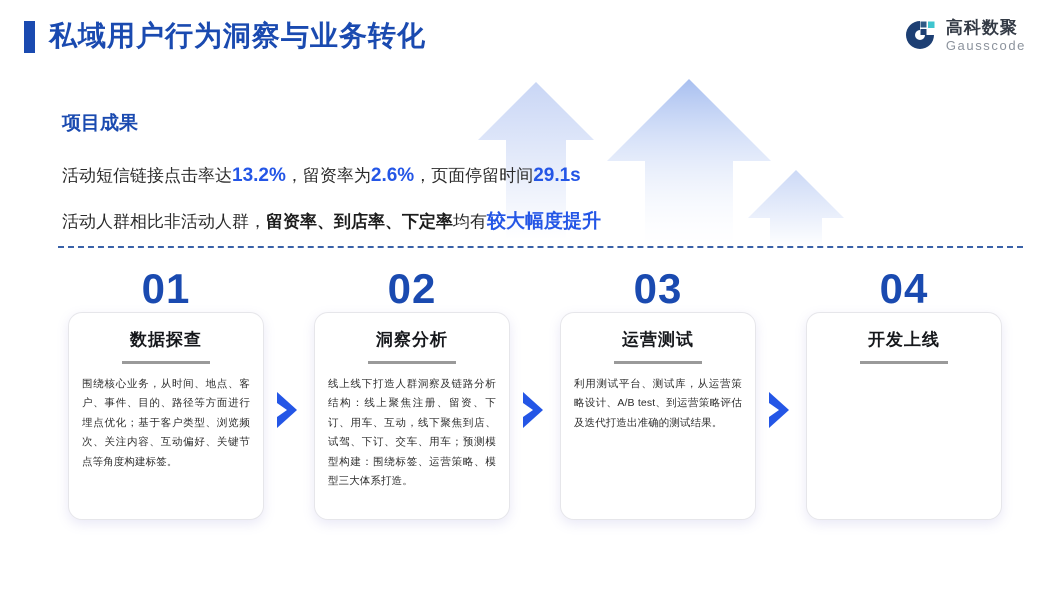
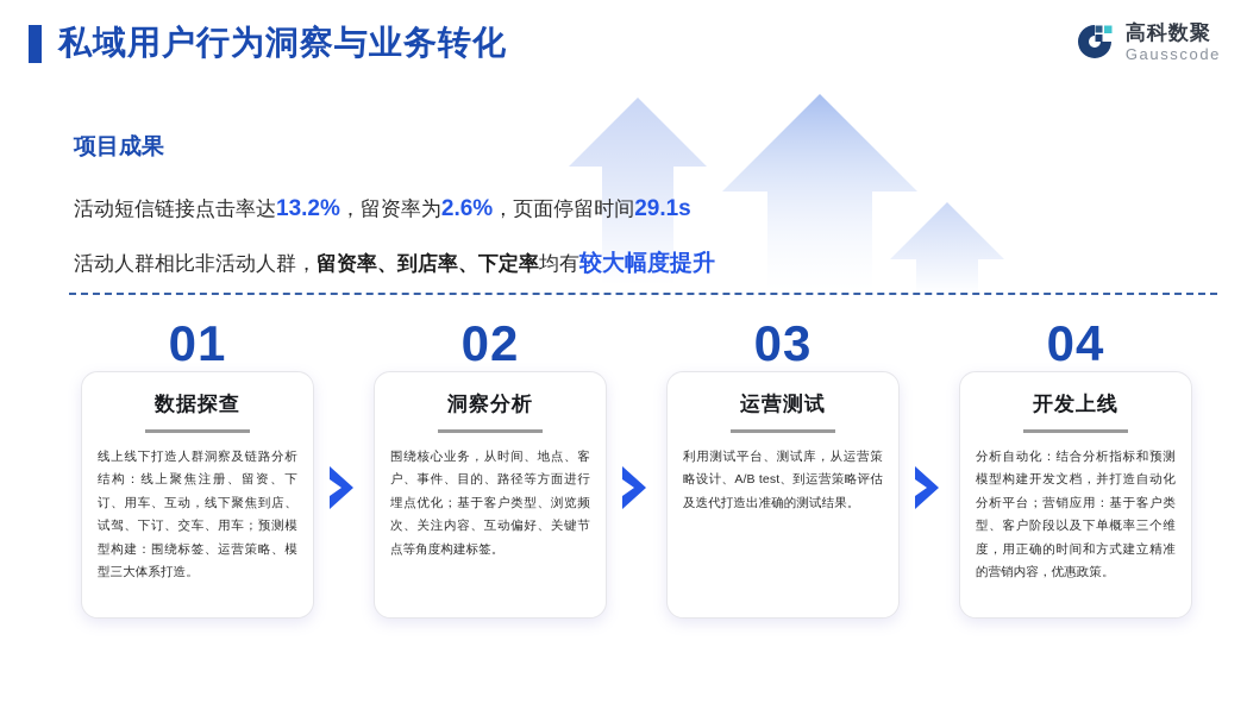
  私域用户行为洞察与业务转化
  高科数聚
  Gausscode
  项目成果
  活动短信链接点击率达13.2%，留资率为2.6%，页面停留时间29.1s
  活动人群相比非活动人群，留资率、到店率、下定率均有较大幅度提升
  01
  数据探查
- 围绕核心业务，从时间、地点、客户、事件、目的、路径等方面进行埋点优化；基于客户类型、浏览频次、关注内容、互动偏好、关键节点等角度构建标签。
+ 线上线下打造人群洞察及链路分析结构：线上聚焦注册、留资、下订、用车、互动，线下聚焦到店、试驾、下订、交车、用车；预测模型构建：围绕标签、运营策略、模型三大体系打造。
  02
  洞察分析
- 线上线下打造人群洞察及链路分析结构：线上聚焦注册、留资、下订、用车、互动，线下聚焦到店、试驾、下订、交车、用车；预测模型构建：围绕标签、运营策略、模型三大体系打造。
+ 围绕核心业务，从时间、地点、客户、事件、目的、路径等方面进行埋点优化；基于客户类型、浏览频次、关注内容、互动偏好、关键节点等角度构建标签。
  03
  运营测试
  利用测试平台、测试库，从运营策略设计、A/B test、到运营策略评估及迭代打造出准确的测试结果。
  04
  开发上线
+ 分析自动化：结合分析指标和预测模型构建开发文档，并打造自动化分析平台；营销应用：基于客户类型、客户阶段以及下单概率三个维度，用正确的时间和方式建立精准的营销内容，优惠政策。
